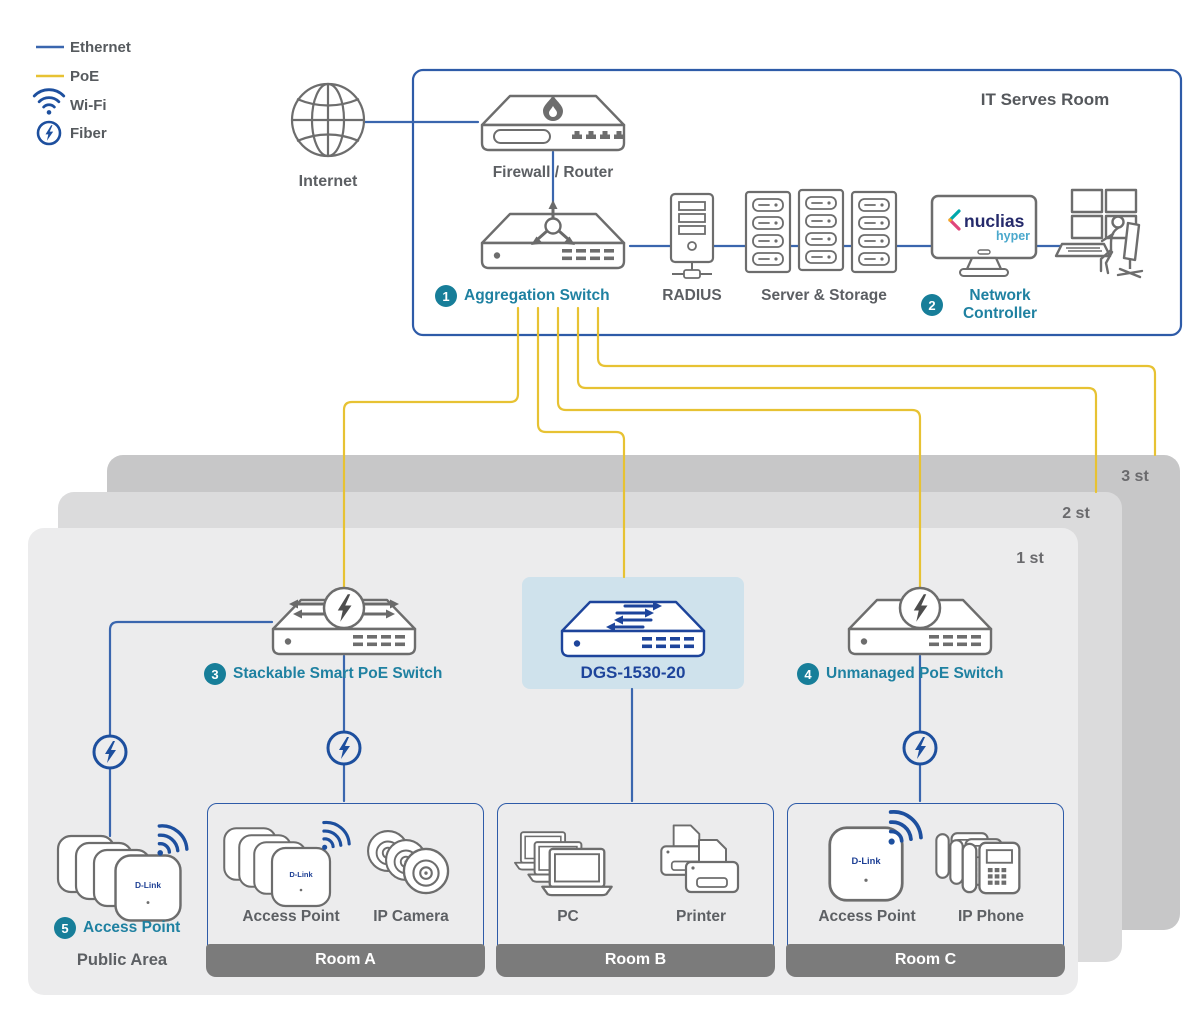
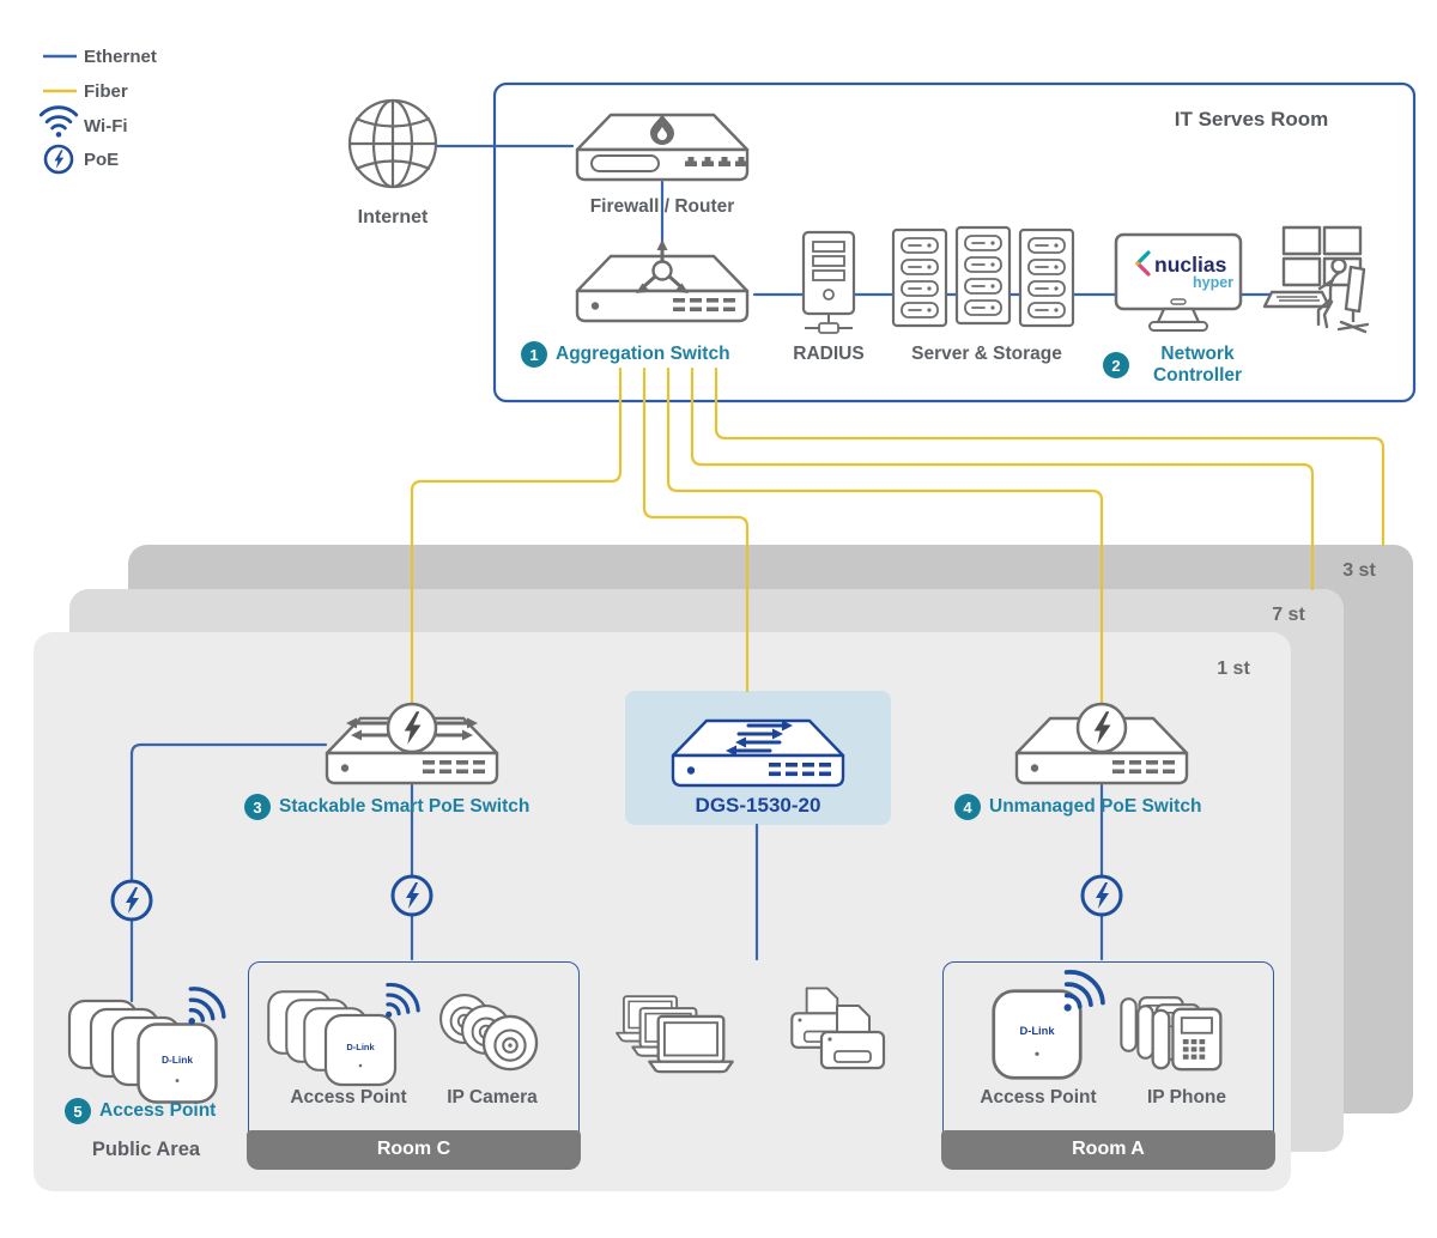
  nuclias
  hyper
  Ethernet
- PoE
+ Fiber
  Wi-Fi
- Fiber
+ PoE
  Internet
  IT Serves Room
  Firewall / Router
  1
  Aggregation Switch
  RADIUS
  Server & Storage
  2
  Network
  Controller
  3 st
- 2 st
+ 7 st
  1 st
  3
  Stackable Smart PoE Switch
  DGS-1530-20
  4
  Unmanaged PoE Switch
  5
  Access Point
  Public Area
  Access Point
  IP Camera
- Room A
+ Room C
- PC
- Printer
- Room B
  Access Point
  IP Phone
- Room C
+ Room A
